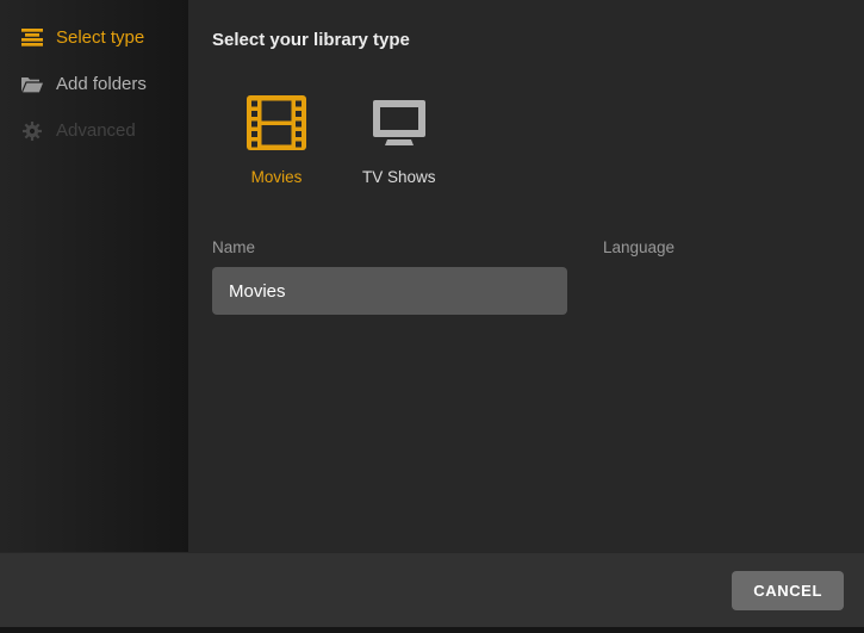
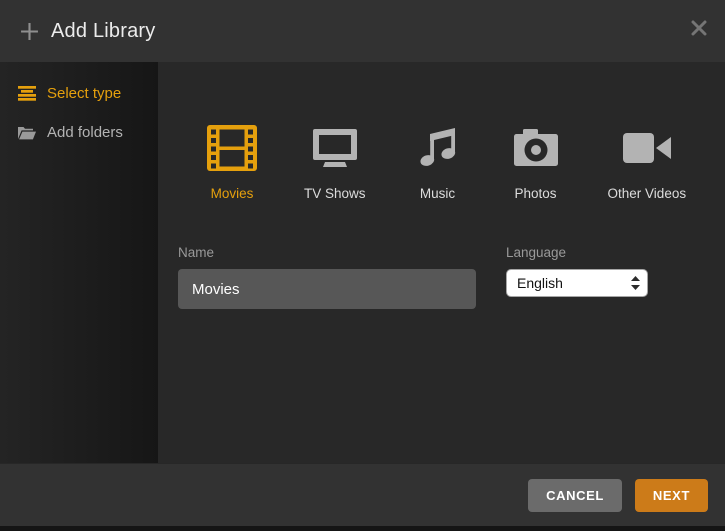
+ Add Library
  Select type
  Add folders
- Advanced
- Select your library type
  Movies
  TV Shows
+ Music
+ Photos
+ Other Videos
  Name
  Movies
  Language
+ English
  CANCEL
+ NEXT
